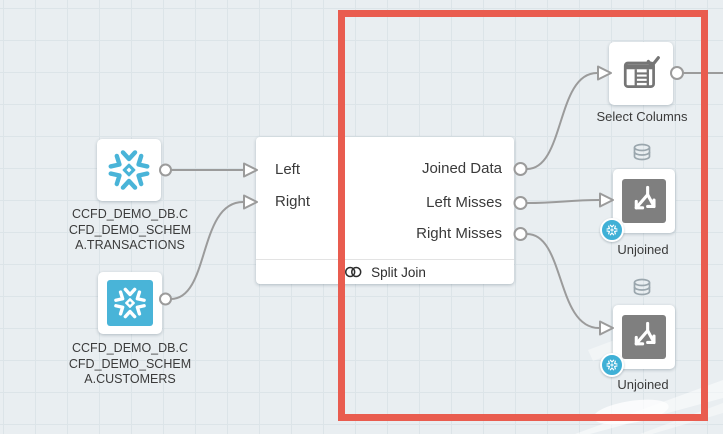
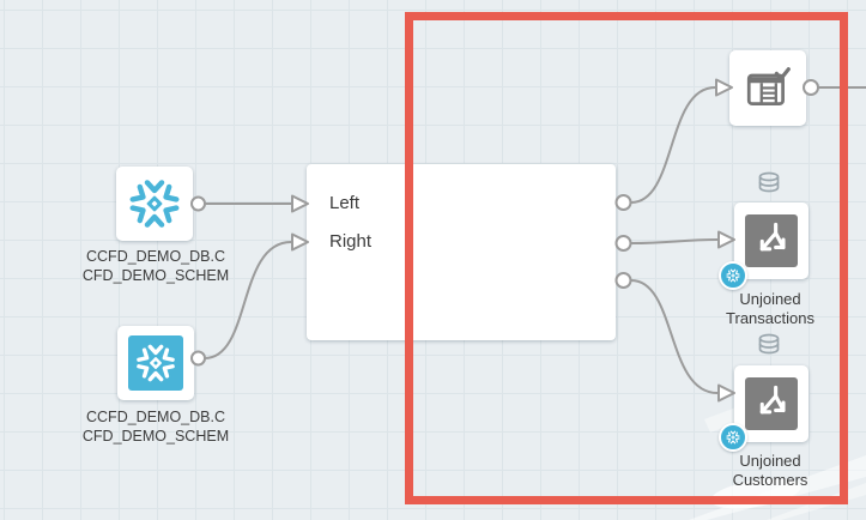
  CCFD_DEMO_DB.C
  CFD_DEMO_SCHEM
- A.TRANSACTIONS
  CCFD_DEMO_DB.C
  CFD_DEMO_SCHEM
- A.CUSTOMERS
  Left
  Right
- Joined Data
- Left Misses
- Right Misses
- Split Join
- Select Columns
  Unjoined
+ Transactions
  Unjoined
+ Customers
